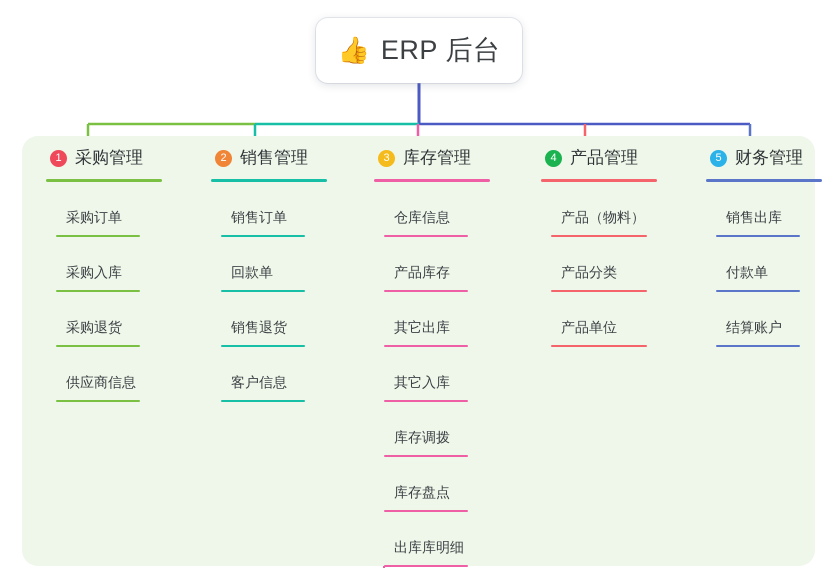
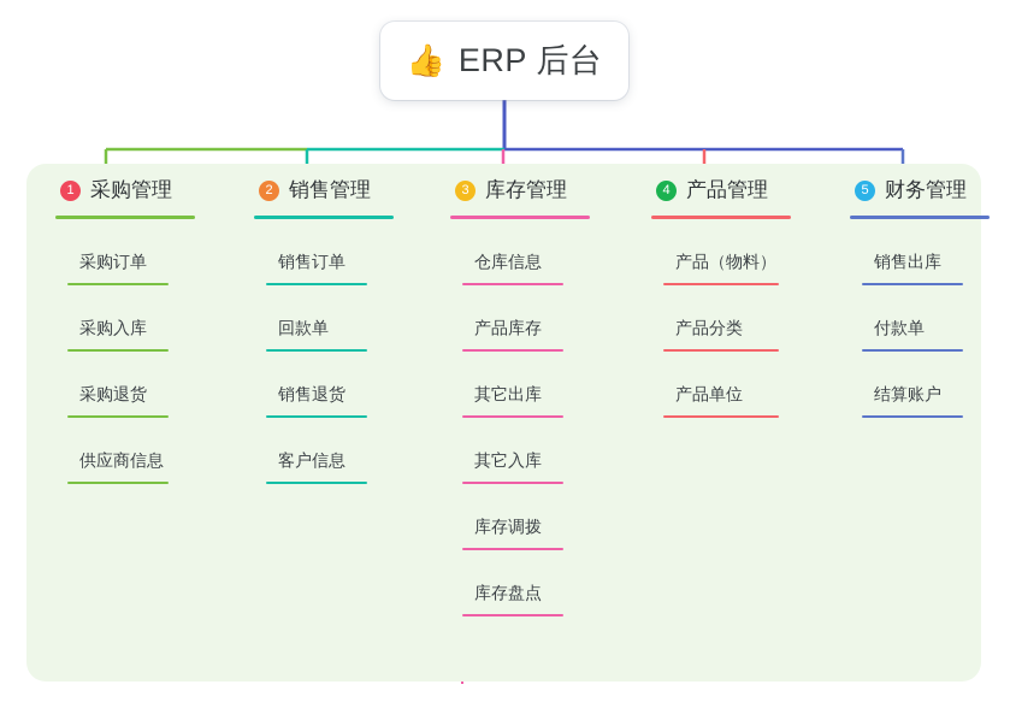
  👍
  ERP 后台
  1
  采购管理
  采购订单
  采购入库
  采购退货
  供应商信息
  2
  销售管理
  销售订单
  回款单
  销售退货
  客户信息
  3
  库存管理
  仓库信息
  产品库存
  其它出库
  其它入库
  库存调拨
  库存盘点
- 出库库明细
  4
  产品管理
  产品（物料）
  产品分类
  产品单位
  5
  财务管理
  销售出库
  付款单
  结算账户
